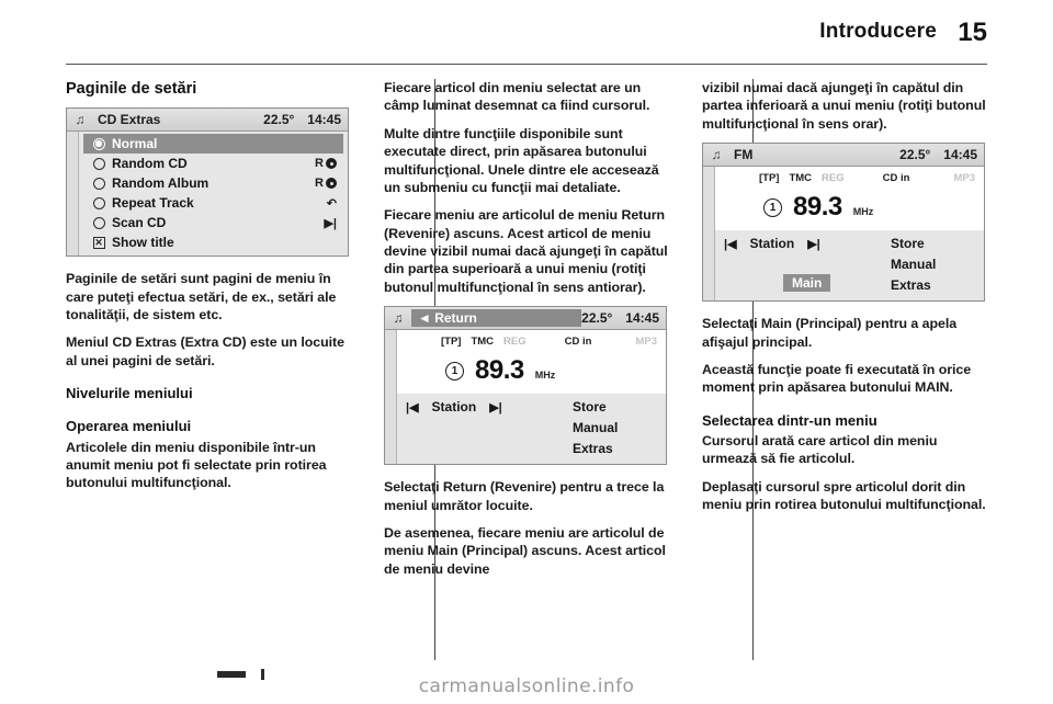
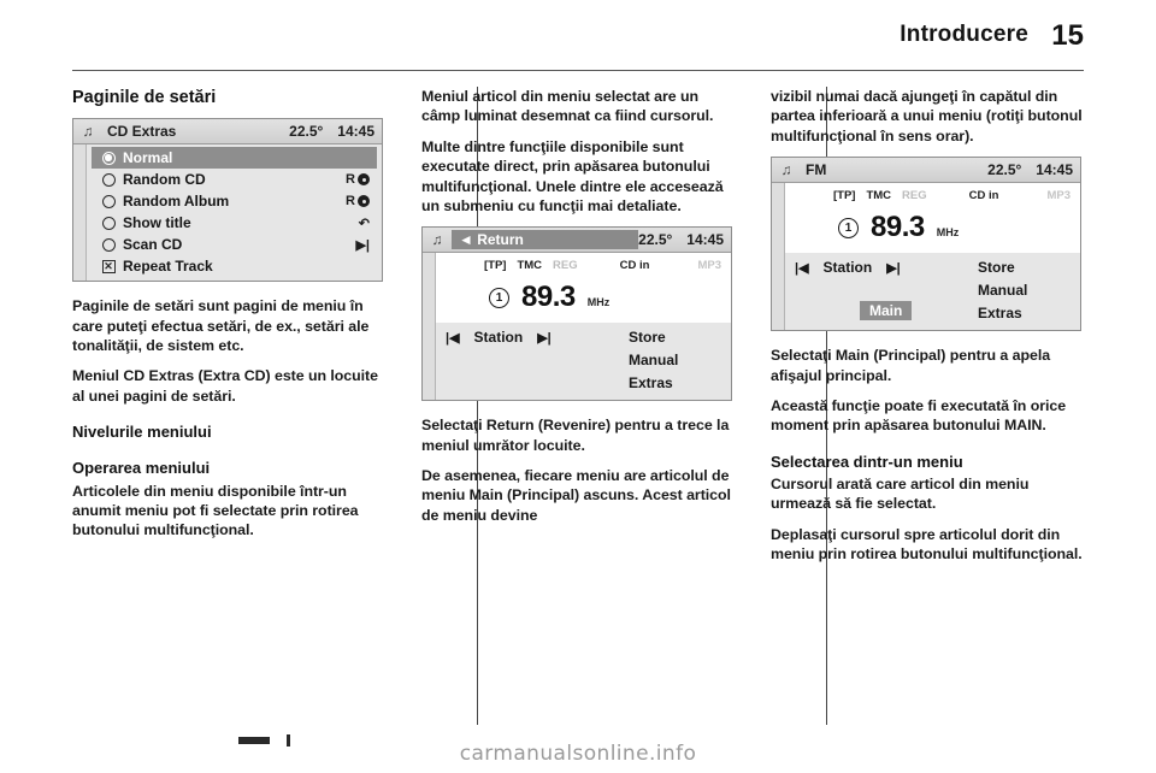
  Introducere
  15
  Paginile de setări
  ♫
  CD Extras
  22.5°
  14:45
  Normal
  Random CD
  R
  Random Album
  R
- Repeat Track
+ Show title
  ↶
  Scan CD
  ▶|
  ✕
- Show title
+ Repeat Track
  Paginile de setări sunt pagini de meniu în care puteţi efectua setări, de ex., setări ale tonalităţii, de sistem etc.
  Meniul CD Extras (Extra CD) este un locuite al unei pagini de setări.
  Nivelurile meniului
  Operarea meniului
  Articolele din meniu disponibile într-un anumit meniu pot fi selectate prin rotirea butonului multifuncţional.
- Fiecare articol din meniu selectat are un câmp luminat desemnat ca fiind cursorul.
+ Meniul articol din meniu selectat are un câmp luminat desemnat ca fiind cursorul.
  Multe dintre funcţiile disponibile sunt executate direct, prin apăsarea butonului multifuncţional. Unele dintre ele accesează un submeniu cu funcţii mai detaliate.
- Fiecare meniu are articolul de meniu Return (Revenire) ascuns. Acest articol de meniu devine vizibil numai dacă ajungeţi în capătul din partea superioară a unui meniu (rotiţi butonul multifuncţional în sens antiorar).
  ♫
  ◄ Return
  22.5°
  14:45
  [TP]
  TMC
  REG
  CD in
  MP3
  1
  89.3
  MHz
  |◀
  Station
  ▶|
  Store
  Manual
  Extras
  Selectaţi Return (Revenire) pentru a trece la meniul umrător locuite.
  De asemenea, fiecare meniu are articolul de meniu Main (Principal) ascuns. Acest articol de meniu devine
  vizibil numai dacă ajungeţi în capătul din partea inferioară a unui meniu (rotiţi butonul multifuncţional în sens orar).
  ♫
  FM
  22.5°
  14:45
  [TP]
  TMC
  REG
  CD in
  MP3
  1
  89.3
  MHz
  |◀
  Station
  ▶|
  Main
  Store
  Manual
  Extras
  Selectaţi Main (Principal) pentru a apela afişajul principal.
  Această funcţie poate fi executată în orice moment prin apăsarea butonului MAIN.
  Selectarea dintr-un meniu
- Cursorul arată care articol din meniu urmează să fie articolul.
+ Cursorul arată care articol din meniu urmează să fie selectat.
  Deplasaţi cursorul spre articolul dorit din meniu prin rotirea butonului multifuncţional.
  carmanualsonline.info
